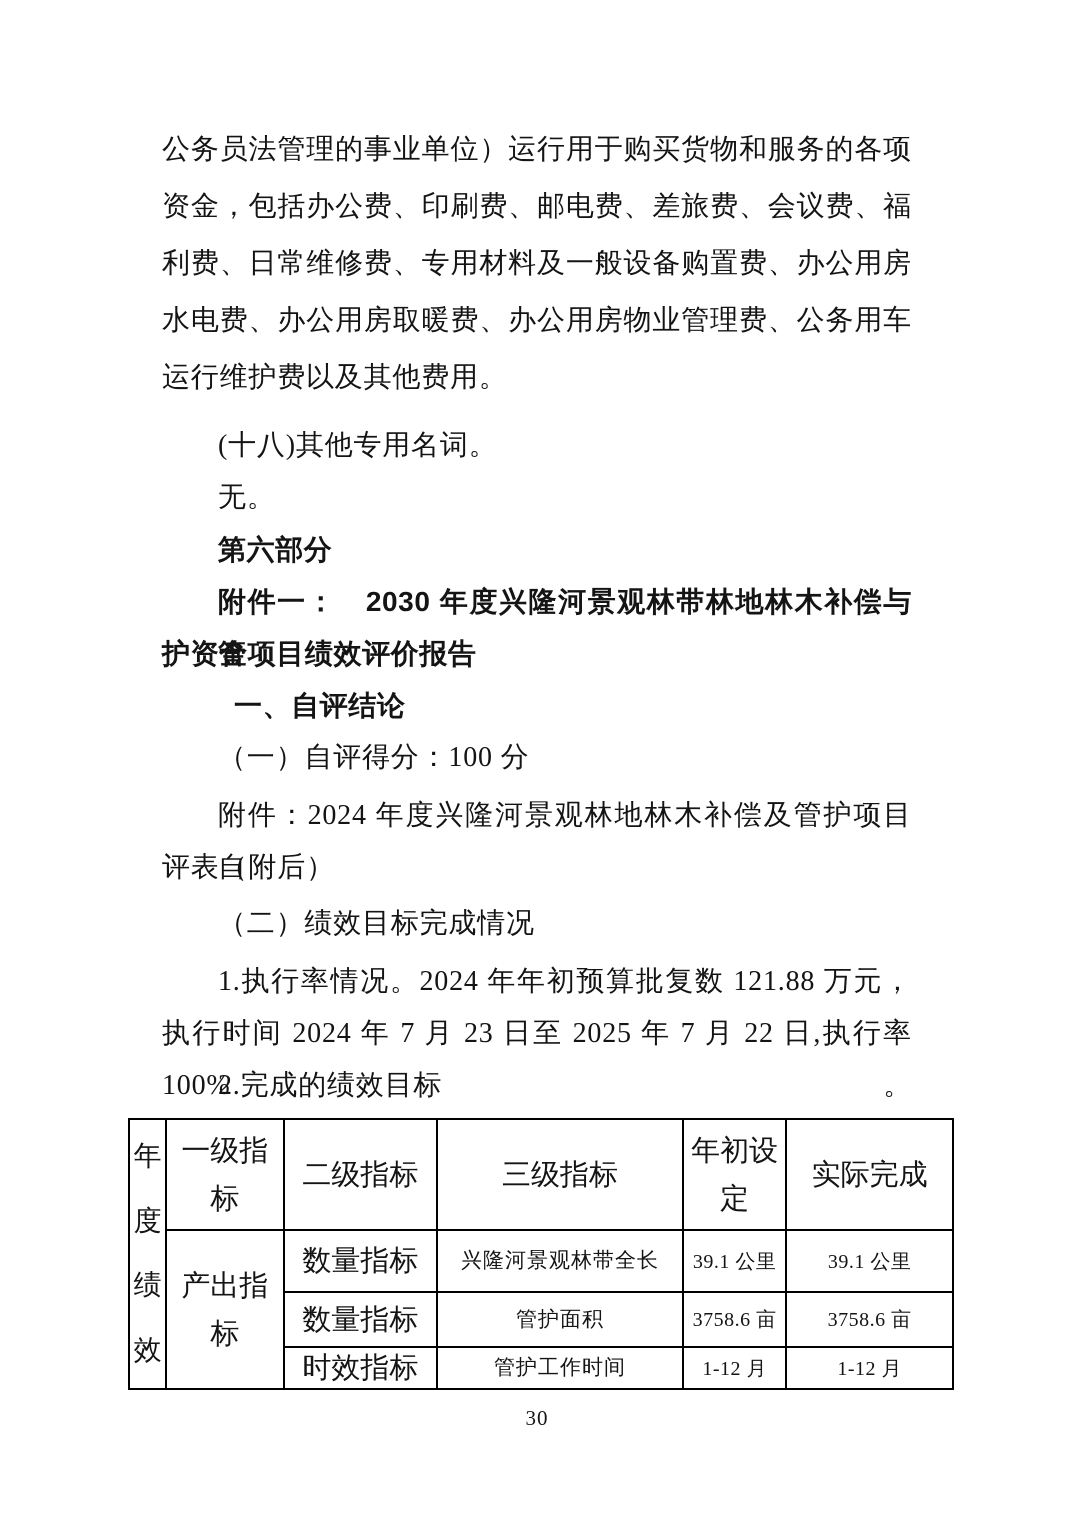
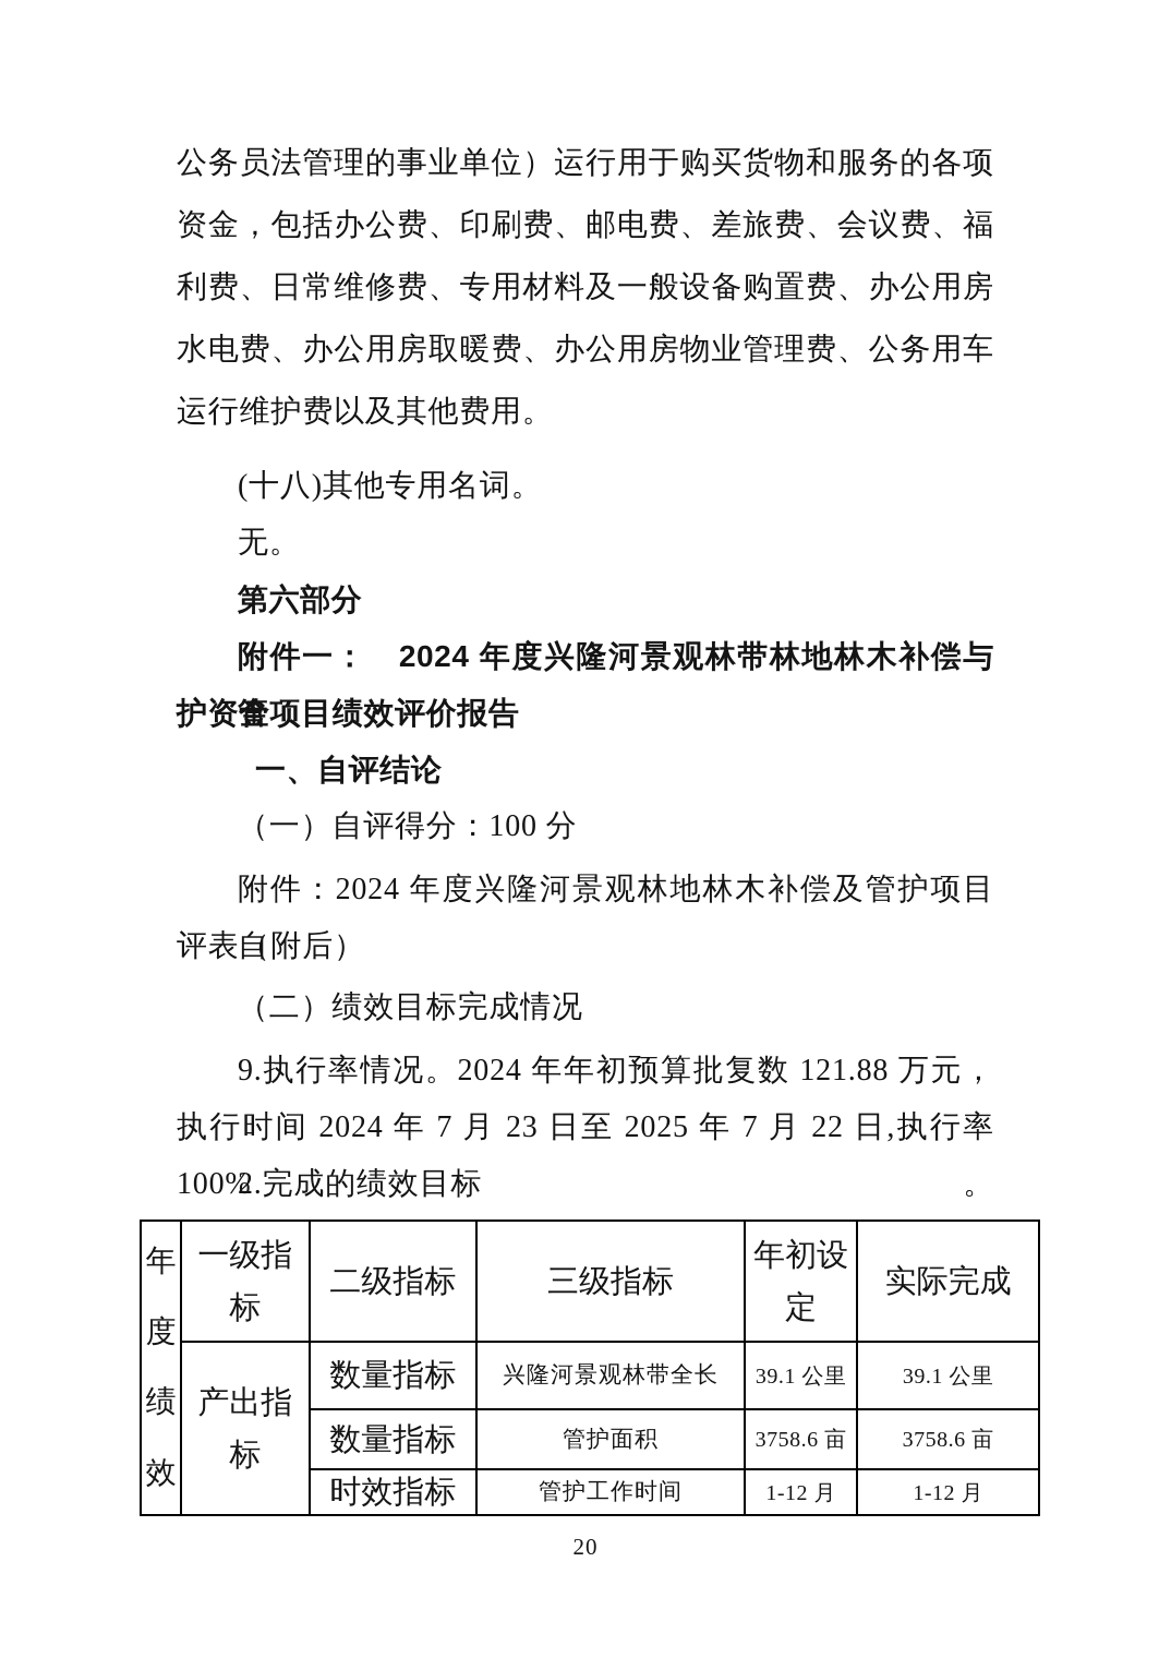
  公务员法管理的事业单位）运行用于购买货物和服务的各项
  资金，包括办公费、印刷费、邮电费、差旅费、会议费、福
  利费、日常维修费、专用材料及一般设备购置费、办公用房
  水电费、办公用房取暖费、办公用房物业管理费、公务用车
  运行维护费以及其他费用。
  (十八)其他专用名词。
  无。
  第六部分
- 附件一： 2030 年度兴隆河景观林带林地林木补偿与管
+ 附件一： 2024 年度兴隆河景观林带林地林木补偿与管
  护资金项目绩效评价报告
  一、自评结论
  （一）自评得分：100 分
  附件：2024 年度兴隆河景观林地林木补偿及管护项目自
  评表（附后）
  （二）绩效目标完成情况
- 1.执行率情况。2024 年年初预算批复数 121.88 万元，
+ 9.执行率情况。2024 年年初预算批复数 121.88 万元，
  执行时间 2024 年 7 月 23 日至 2025 年 7 月 22 日,执行率 100%。
  2.完成的绩效目标
  年 度 绩 效	一级指标	二级指标	三级指标	年初设定	实际完成
  产出指标	数量指标	兴隆河景观林带全长	39.1 公里	39.1 公里
  数量指标	管护面积	3758.6 亩	3758.6 亩
  时效指标	管护工作时间	1-12 月	1-12 月
- 30
+ 20
